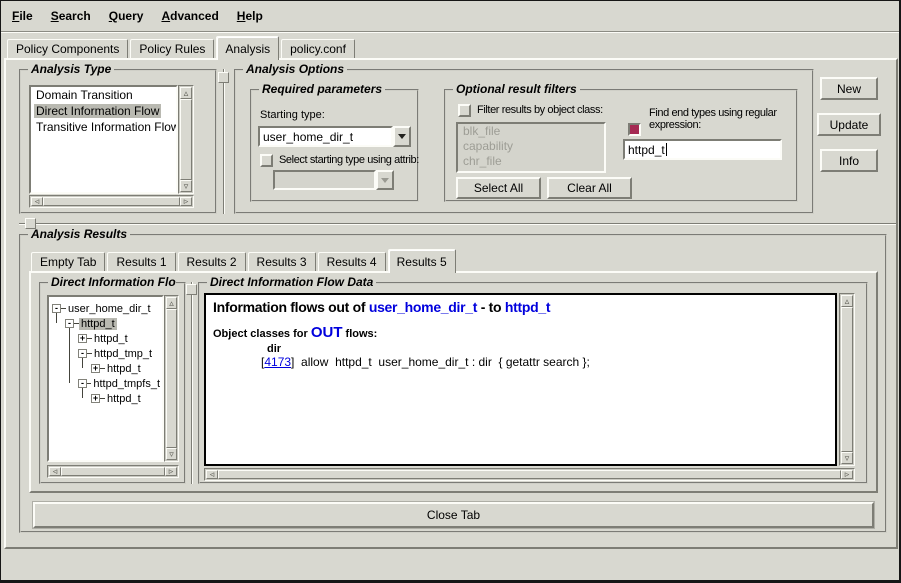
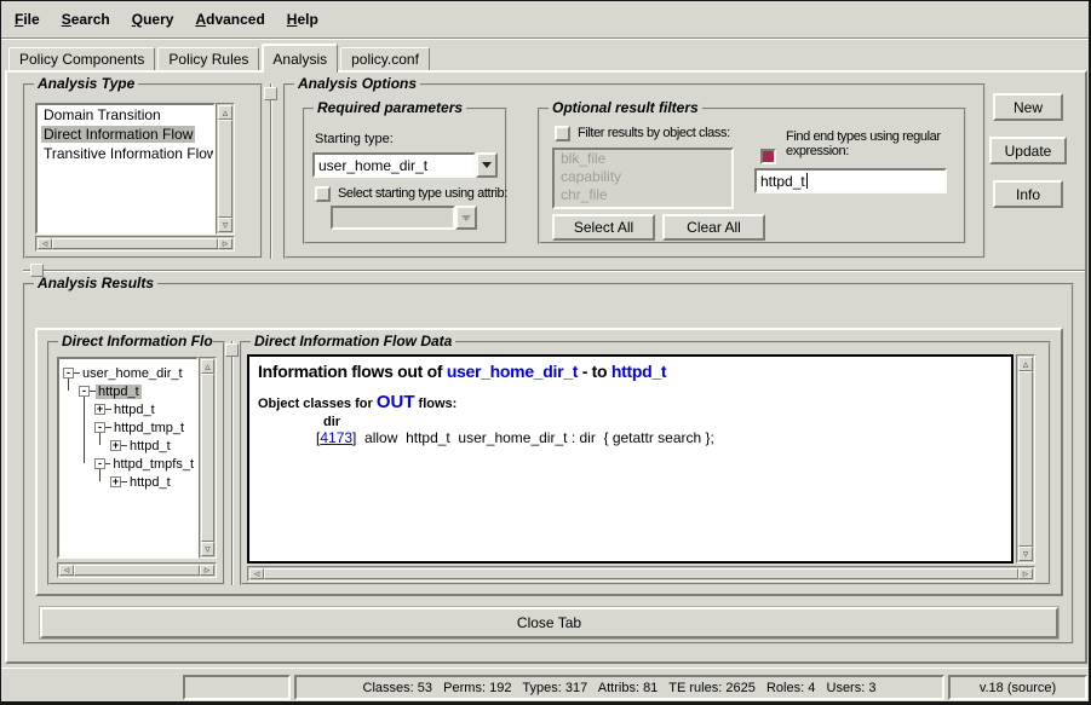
  File
  Search
  Query
  Advanced
  Help
  Policy Components
  Policy Rules
  Analysis
  policy.conf
  Analysis Type
  Domain Transition
  Direct Information Flow
  Transitive Information Flow
  ▵
  ▿
  ◃
  ▹
  Analysis Options
  Required parameters
  Starting type:
  user_home_dir_t
  Select starting type using attrib:
  Optional result filters
  Filter results by object class:
  blk_file
  capability
  chr_file
  Select All
  Clear All
  Find end types using regular
  expression:
  httpd_t
  New
  Update
  Info
  Analysis Results
- Empty Tab
- Results 1
- Results 2
- Results 3
- Results 4
- Results 5
  Direct Information Flo
  -
  user_home_dir_t
  -
  httpd_t
  +
  httpd_t
  -
  httpd_tmp_t
  +
  httpd_t
  -
  httpd_tmpfs_t
  +
  httpd_t
  ▵
  ▿
  ◃
  ▹
  Direct Information Flow Data
  Information flows out of user_home_dir_t - to httpd_t
  Object classes for OUT flows:
  dir
  [4173] allow httpd_t user_home_dir_t : dir { getattr search };
  ▵
  ▿
  ◃
  ▹
  Close Tab
+ Classes: 53 Perms: 192 Types: 317 Attribs: 81 TE rules: 2625 Roles: 4 Users: 3
+ v.18 (source)
